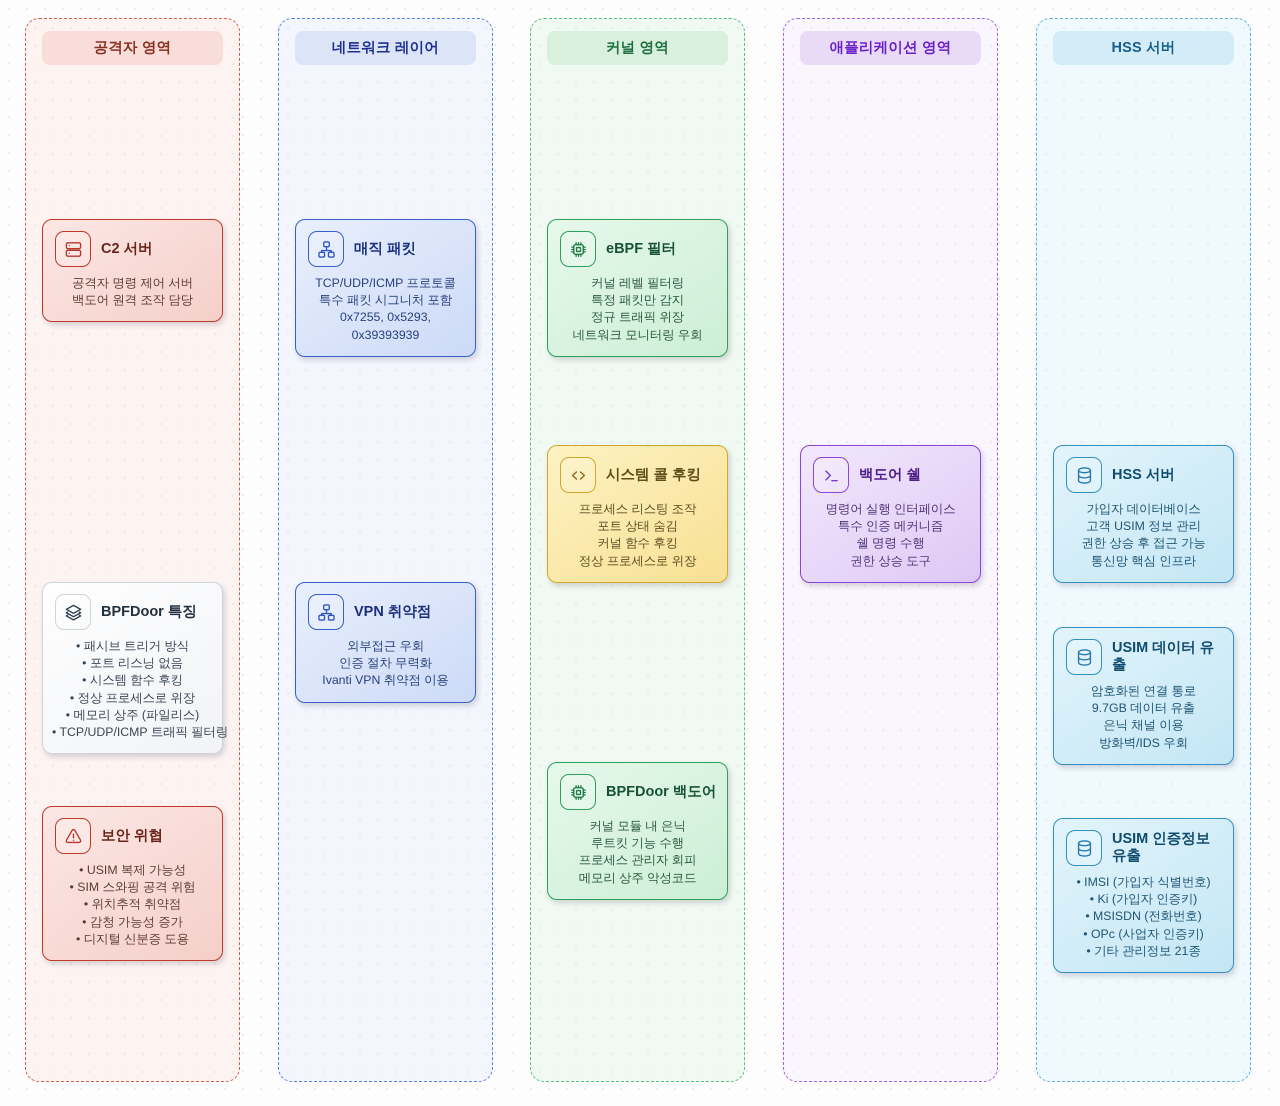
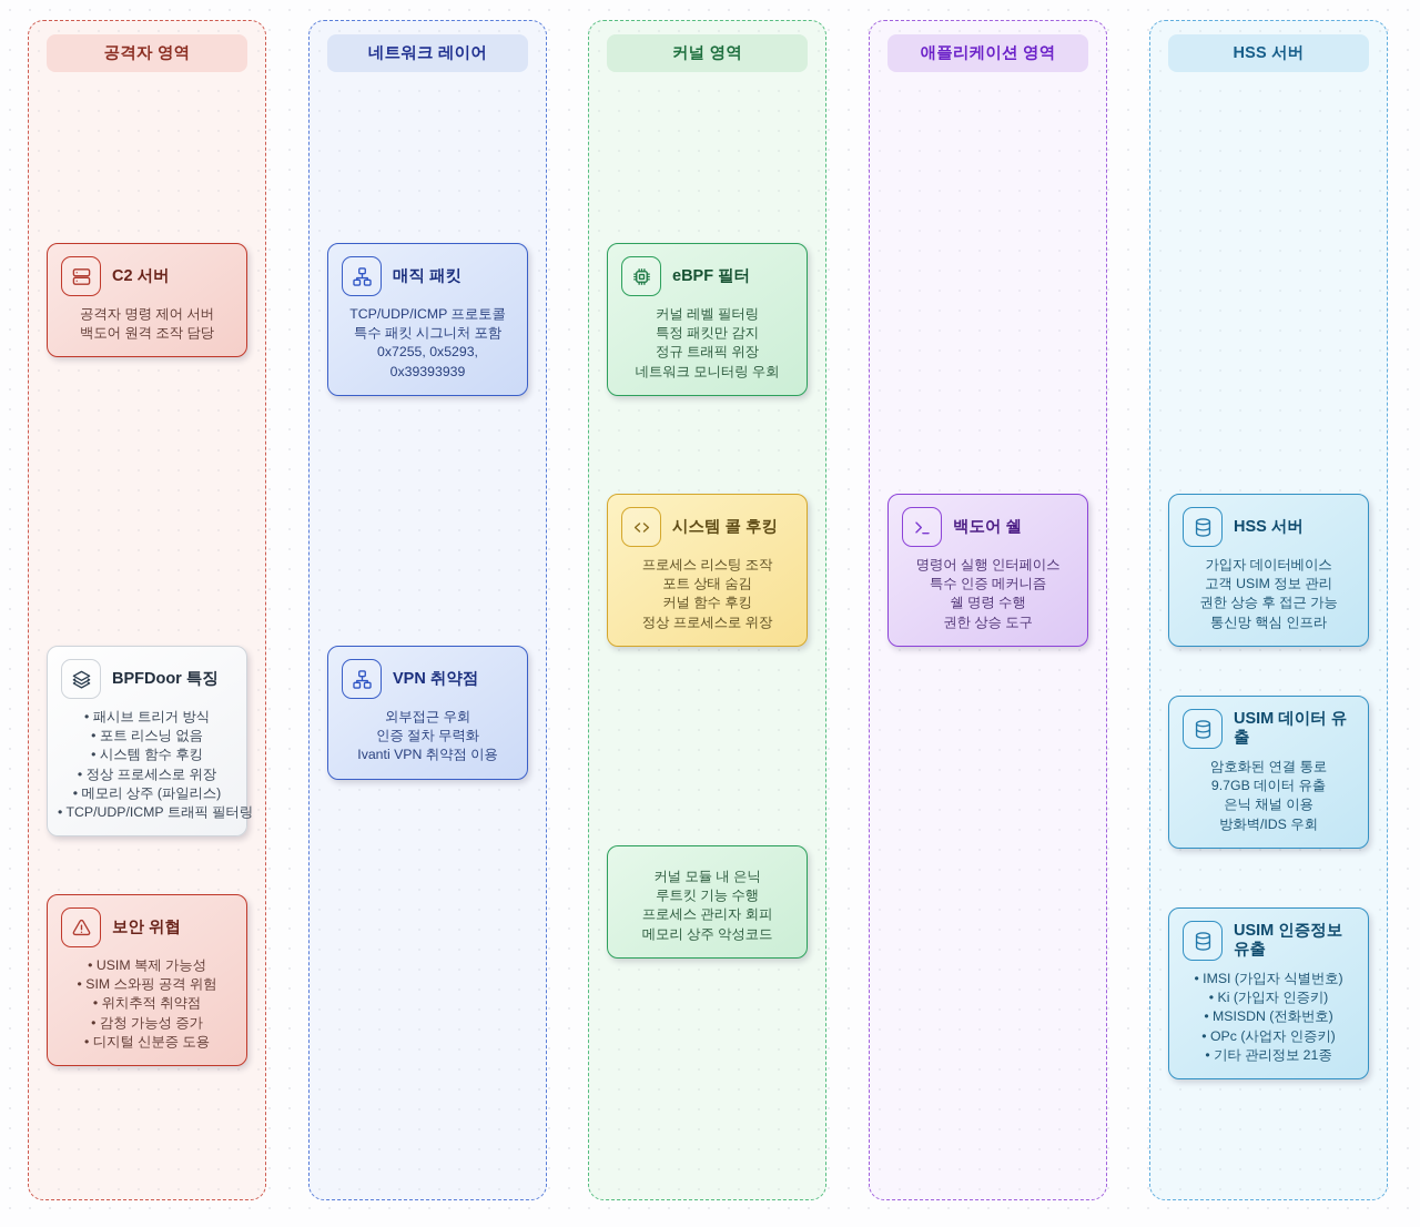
  공격자 영역
  C2 서버
  공격자 명령 제어 서버
  백도어 원격 조작 담당
  BPFDoor 특징
  • 패시브 트리거 방식
  • 포트 리스닝 없음
  • 시스템 함수 후킹
  • 정상 프로세스로 위장
  • 메모리 상주 (파일리스)
  • TCP/UDP/ICMP 트래픽 필터링
  보안 위협
  • USIM 복제 가능성
  • SIM 스와핑 공격 위험
  • 위치추적 취약점
  • 감청 가능성 증가
  • 디지털 신분증 도용
  네트워크 레이어
  매직 패킷
  TCP/UDP/ICMP 프로토콜
  특수 패킷 시그니처 포함
  0x7255, 0x5293,
  0x39393939
  VPN 취약점
  외부접근 우회
  인증 절차 무력화
  Ivanti VPN 취약점 이용
  커널 영역
  eBPF 필터
  커널 레벨 필터링
  특정 패킷만 감지
  정규 트래픽 위장
  네트워크 모니터링 우회
  시스템 콜 후킹
  프로세스 리스팅 조작
  포트 상태 숨김
  커널 함수 후킹
  정상 프로세스로 위장
- BPFDoor 백도어
  커널 모듈 내 은닉
  루트킷 기능 수행
  프로세스 관리자 회피
  메모리 상주 악성코드
  애플리케이션 영역
  백도어 쉘
  명령어 실행 인터페이스
  특수 인증 메커니즘
  쉘 명령 수행
  권한 상승 도구
  HSS 서버
  HSS 서버
  가입자 데이터베이스
  고객 USIM 정보 관리
  권한 상승 후 접근 가능
  통신망 핵심 인프라
  USIM 데이터 유출
  암호화된 연결 통로
  9.7GB 데이터 유출
  은닉 채널 이용
  방화벽/IDS 우회
  USIM 인증정보 유출
  • IMSI (가입자 식별번호)
  • Ki (가입자 인증키)
  • MSISDN (전화번호)
  • OPc (사업자 인증키)
  • 기타 관리정보 21종
